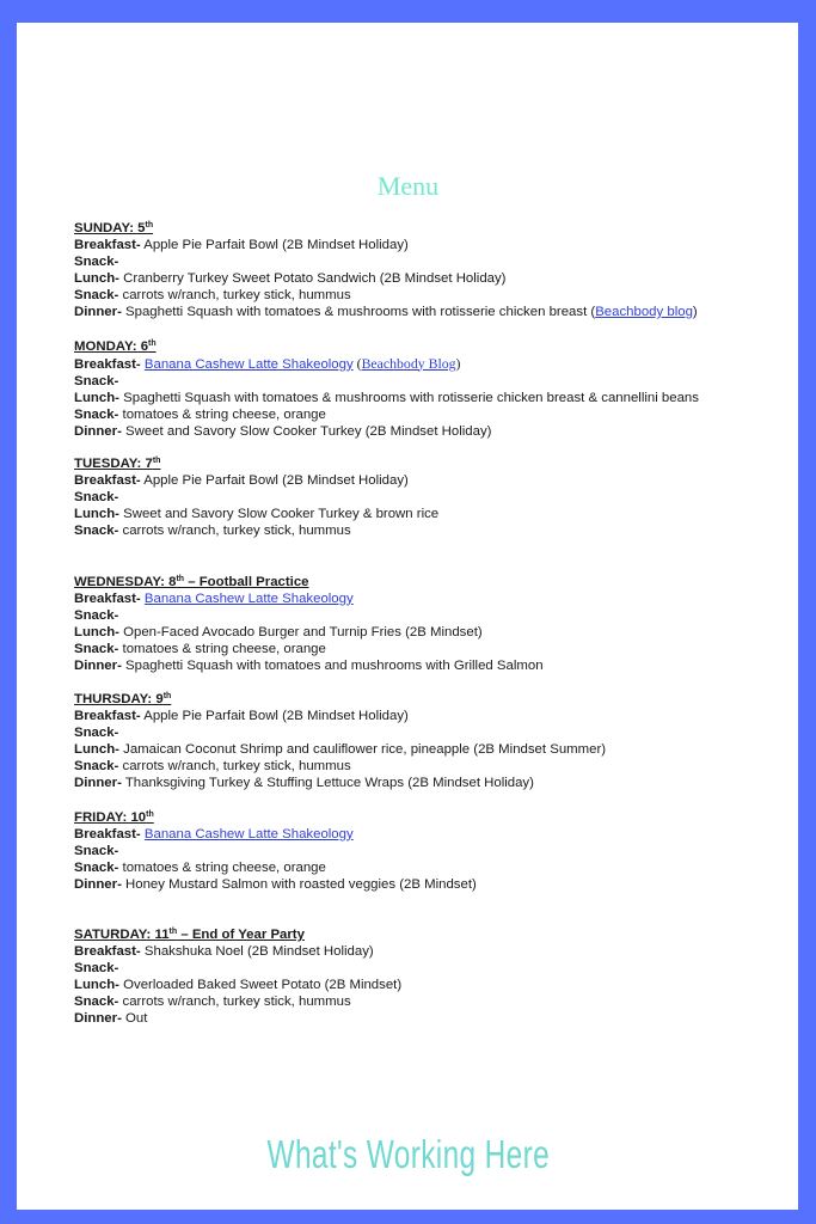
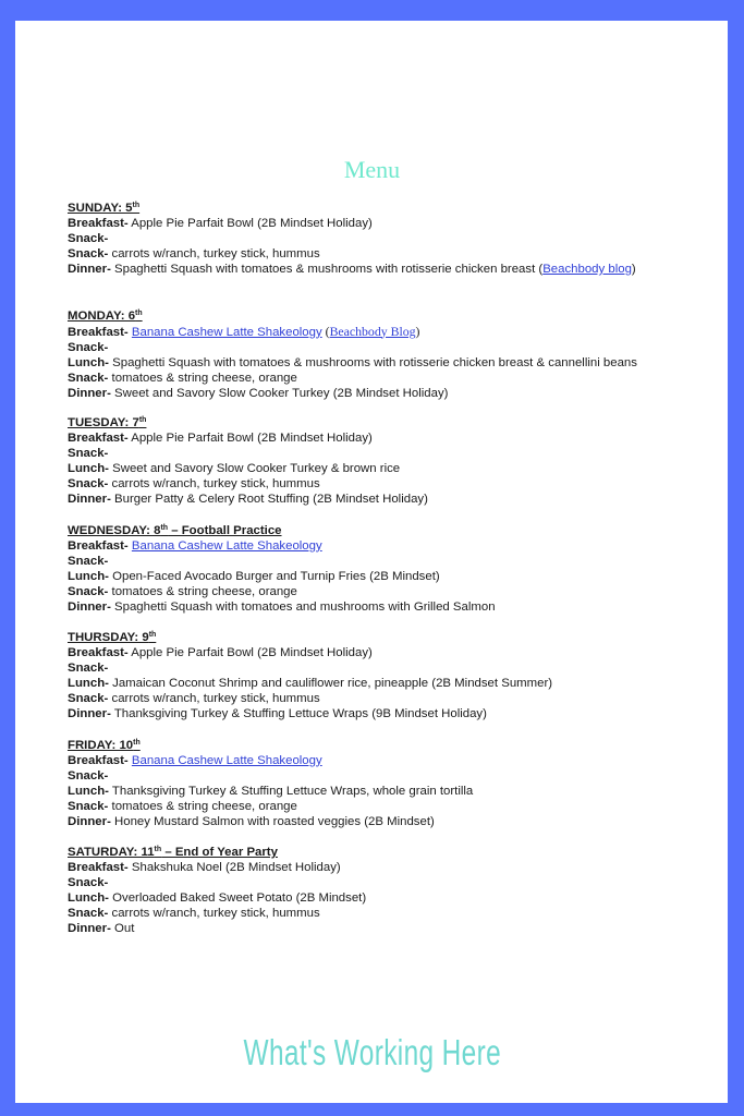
  Menu
  SUNDAY: 5
  Breakfast- Apple Pie Parfait Bowl (2B Mindset Holiday)
  Snack-
- Lunch- Cranberry Turkey Sweet Potato Sandwich (2B Mindset Holiday)
  Snack- carrots w/ranch, turkey stick, hummus
  Dinner- Spaghetti Squash with tomatoes & mushrooms with rotisserie chicken breast (Beachbody blog)
  MONDAY: 6
  Breakfast- Banana Cashew Latte Shakeology (Beachbody Blog)
  Snack-
  Lunch- Spaghetti Squash with tomatoes & mushrooms with rotisserie chicken breast & cannellini beans
  Snack- tomatoes & string cheese, orange
  Dinner- Sweet and Savory Slow Cooker Turkey (2B Mindset Holiday)
  TUESDAY: 7
  Breakfast- Apple Pie Parfait Bowl (2B Mindset Holiday)
  Snack-
  Lunch- Sweet and Savory Slow Cooker Turkey & brown rice
  Snack- carrots w/ranch, turkey stick, hummus
+ Dinner- Burger Patty & Celery Root Stuffing (2B Mindset Holiday)
  WEDNESDAY: 8 – Football Practice
  Breakfast- Banana Cashew Latte Shakeology
  Snack-
  Lunch- Open-Faced Avocado Burger and Turnip Fries (2B Mindset)
  Snack- tomatoes & string cheese, orange
  Dinner- Spaghetti Squash with tomatoes and mushrooms with Grilled Salmon
  THURSDAY: 9
  Breakfast- Apple Pie Parfait Bowl (2B Mindset Holiday)
  Snack-
  Lunch- Jamaican Coconut Shrimp and cauliflower rice, pineapple (2B Mindset Summer)
  Snack- carrots w/ranch, turkey stick, hummus
- Dinner- Thanksgiving Turkey & Stuffing Lettuce Wraps (2B Mindset Holiday)
+ Dinner- Thanksgiving Turkey & Stuffing Lettuce Wraps (9B Mindset Holiday)
  FRIDAY: 10
  Breakfast- Banana Cashew Latte Shakeology
  Snack-
+ Lunch- Thanksgiving Turkey & Stuffing Lettuce Wraps, whole grain tortilla
  Snack- tomatoes & string cheese, orange
  Dinner- Honey Mustard Salmon with roasted veggies (2B Mindset)
  SATURDAY: 11 – End of Year Party
  Breakfast- Shakshuka Noel (2B Mindset Holiday)
  Snack-
  Lunch- Overloaded Baked Sweet Potato (2B Mindset)
  Snack- carrots w/ranch, turkey stick, hummus
  Dinner- Out
  What's Working Here
